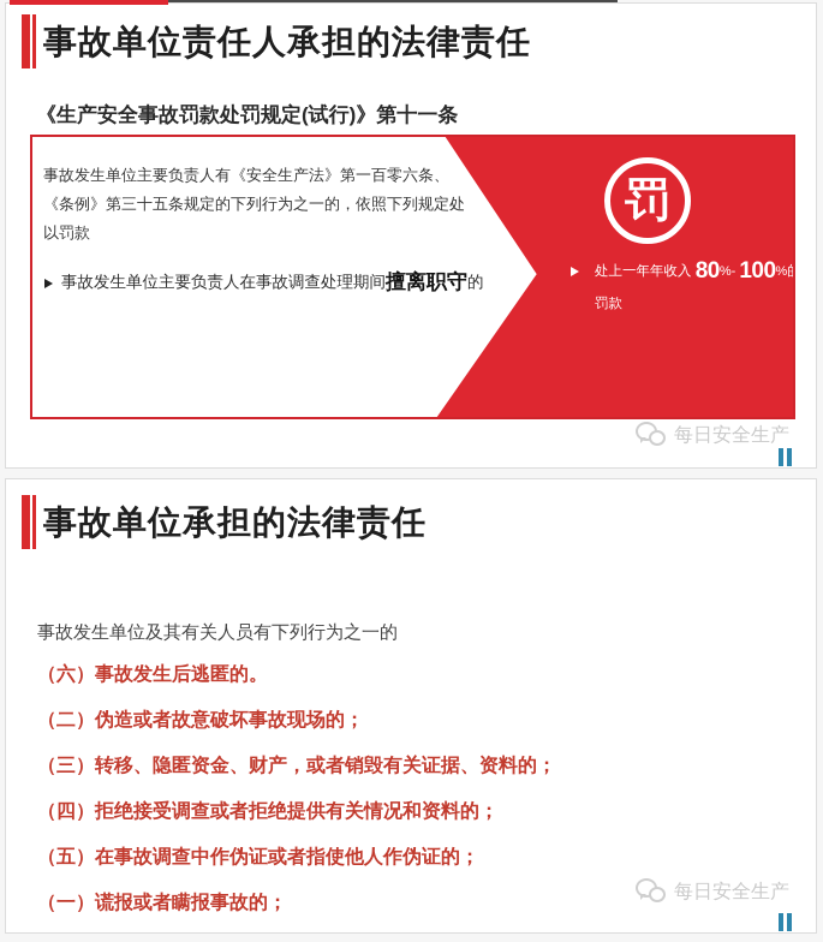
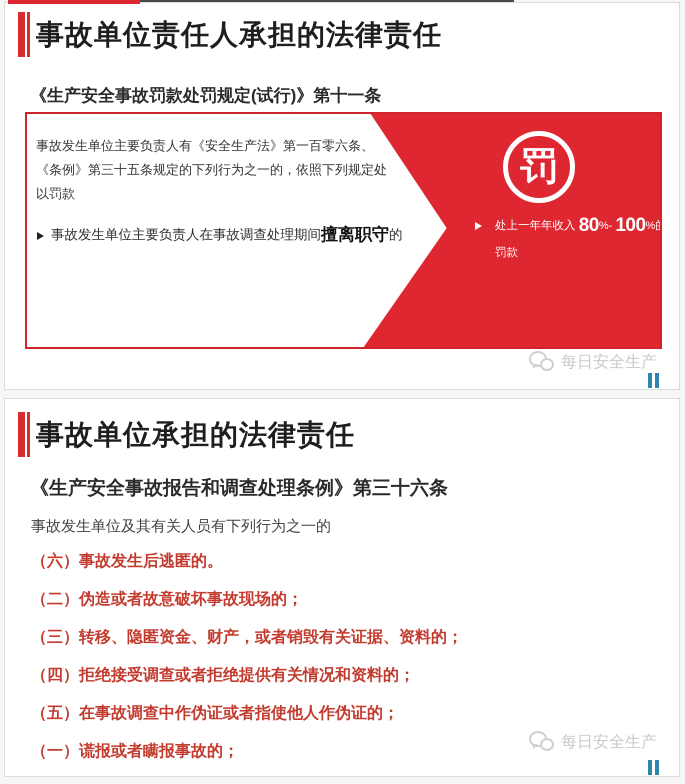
  事故单位责任人承担的法律责任
  《生产安全事故罚款处罚规定(试行)》第十一条
  事故发生单位主要负责人有《安全生产法》第一百零六条、《条例》第三十五条规定的下列行为之一的，依照下列规定处以罚款
  事故发生单位主要负责人在事故调查处理期间
  擅离职守
  的
  罚
  处上一年年收入 80%- 100%罚款
  每日安全生产
  事故单位承担的法律责任
+ 《生产安全事故报告和调查处理条例》第三十六条
  事故发生单位及其有关人员有下列行为之一的
  （六）事故发生后逃匿的。
  （二）伪造或者故意破坏事故现场的；
  （三）转移、隐匿资金、财产，或者销毁有关证据、资料的；
  （四）拒绝接受调查或者拒绝提供有关情况和资料的；
  （五）在事故调查中作伪证或者指使他人作伪证的；
  （一）谎报或者瞒报事故的；
  每日安全生产
